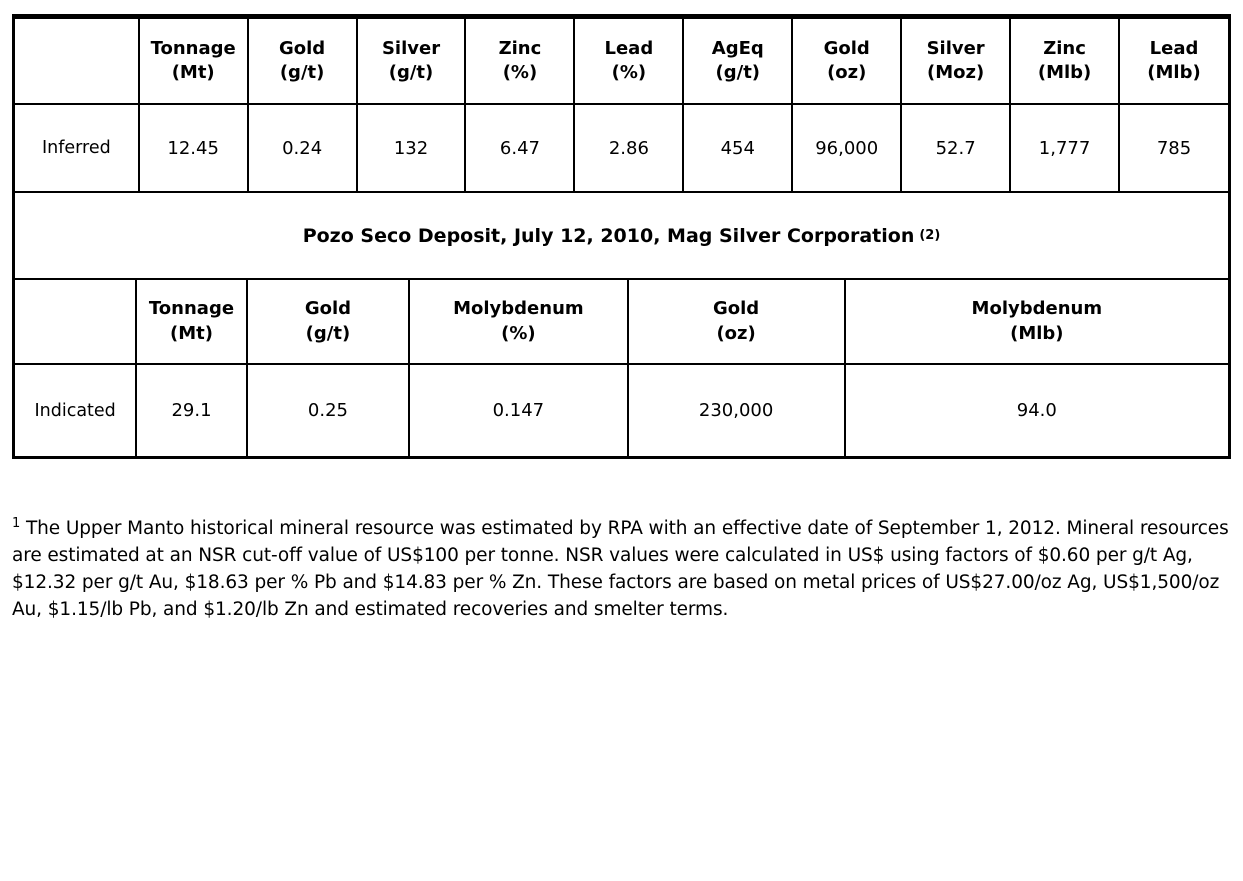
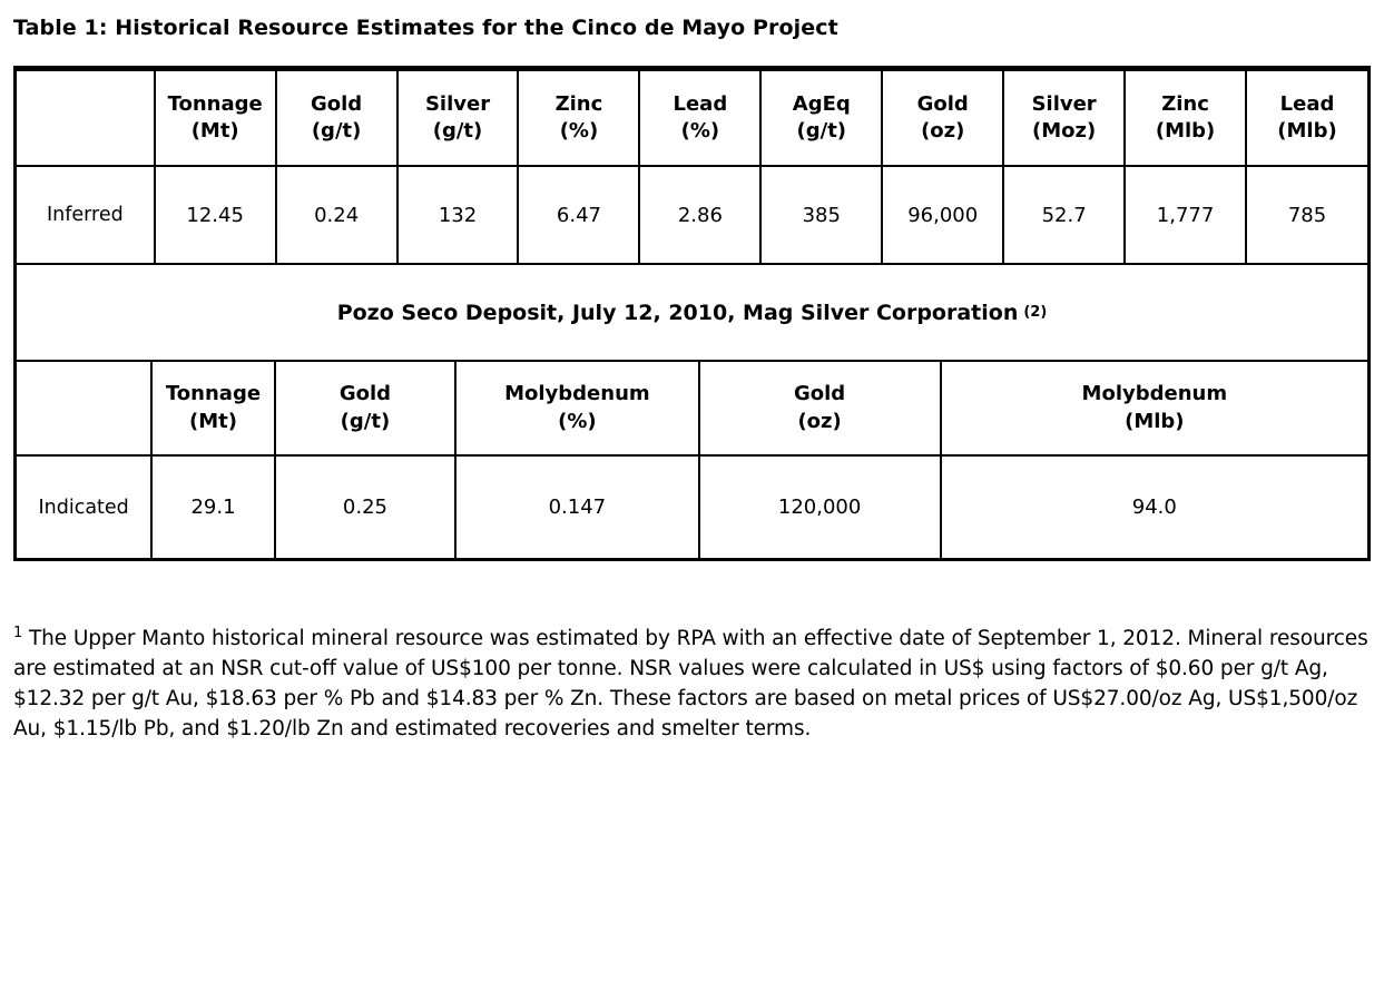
+ Table 1: Historical Resource Estimates for the Cinco de Mayo Project
  	Tonnage(Mt)	Gold(g/t)	Silver(g/t)	Zinc(%)	Lead(%)	AgEq(g/t)	Gold(oz)	Silver(Moz)	Zinc(Mlb)	Lead(Mlb)
- Inferred	12.45	0.24	132	6.47	2.86	454	96,000	52.7	1,777	785
+ Inferred	12.45	0.24	132	6.47	2.86	385	96,000	52.7	1,777	785
  Pozo Seco Deposit, July 12, 2010, Mag Silver Corporation
  (2)
  	Tonnage(Mt)	Gold(g/t)	Molybdenum(%)	Gold(oz)	Molybdenum(Mlb)
- Indicated	29.1	0.25	0.147	230,000	94.0
+ Indicated	29.1	0.25	0.147	120,000	94.0
  1 The Upper Manto historical mineral resource was estimated by RPA with an effective date of September 1, 2012. Mineral resources are estimated at an NSR cut-off value of US$100 per tonne. NSR values were calculated in US$ using factors of $0.60 per g/t Ag, $12.32 per g/t Au, $18.63 per % Pb and $14.83 per % Zn. These factors are based on metal prices of US$27.00/oz Ag, US$1,500/oz Au, $1.15/lb Pb, and $1.20/lb Zn and estimated recoveries and smelter terms.
